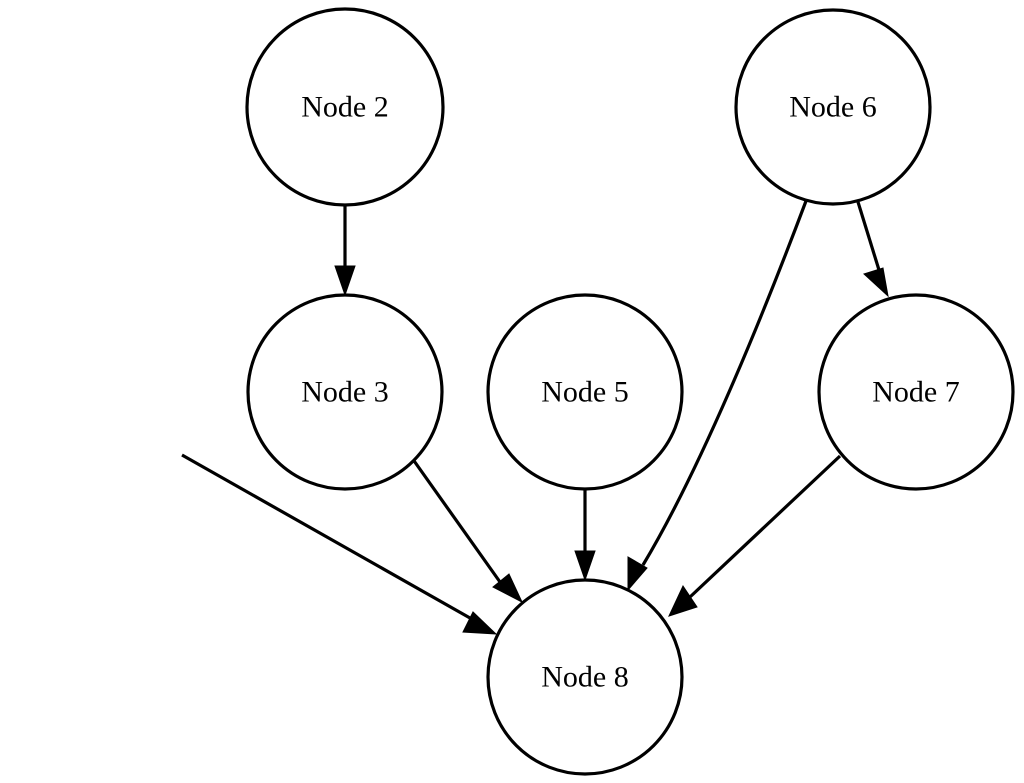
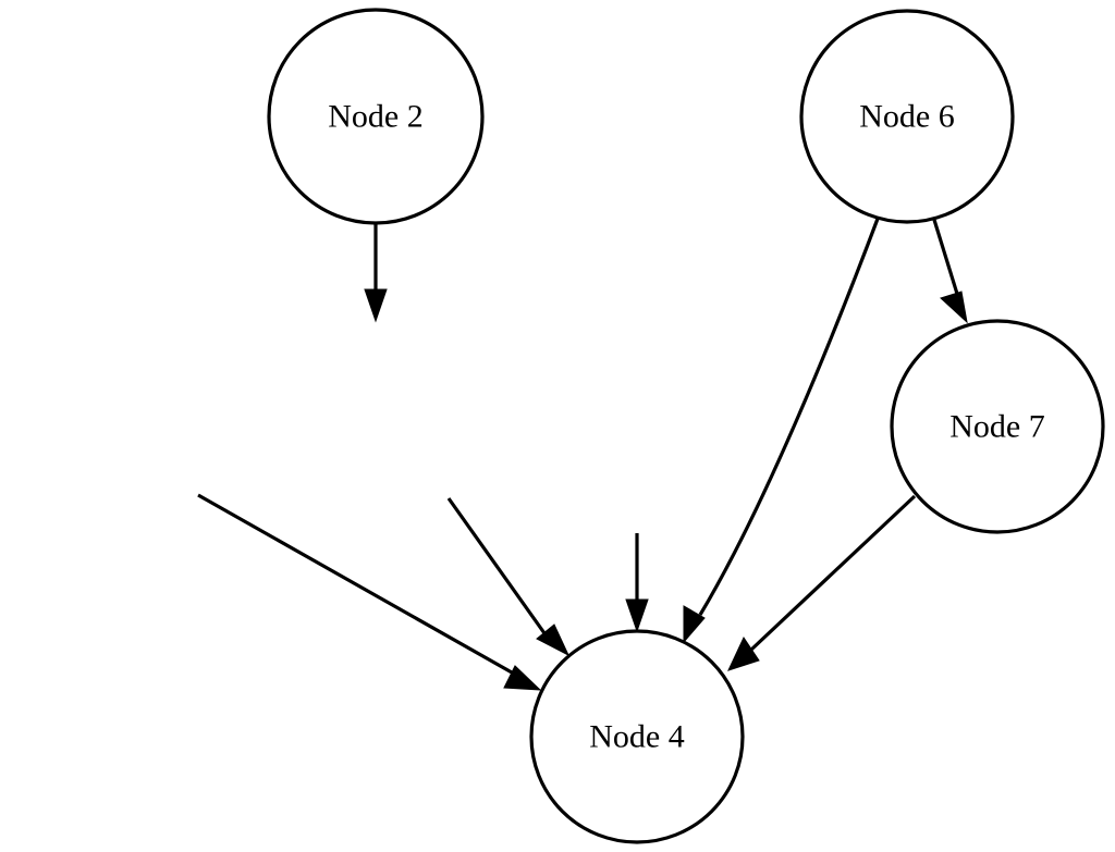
  Node 2
- Node 3
- Node 8
+ Node 4
- Node 5
  Node 6
  Node 7
